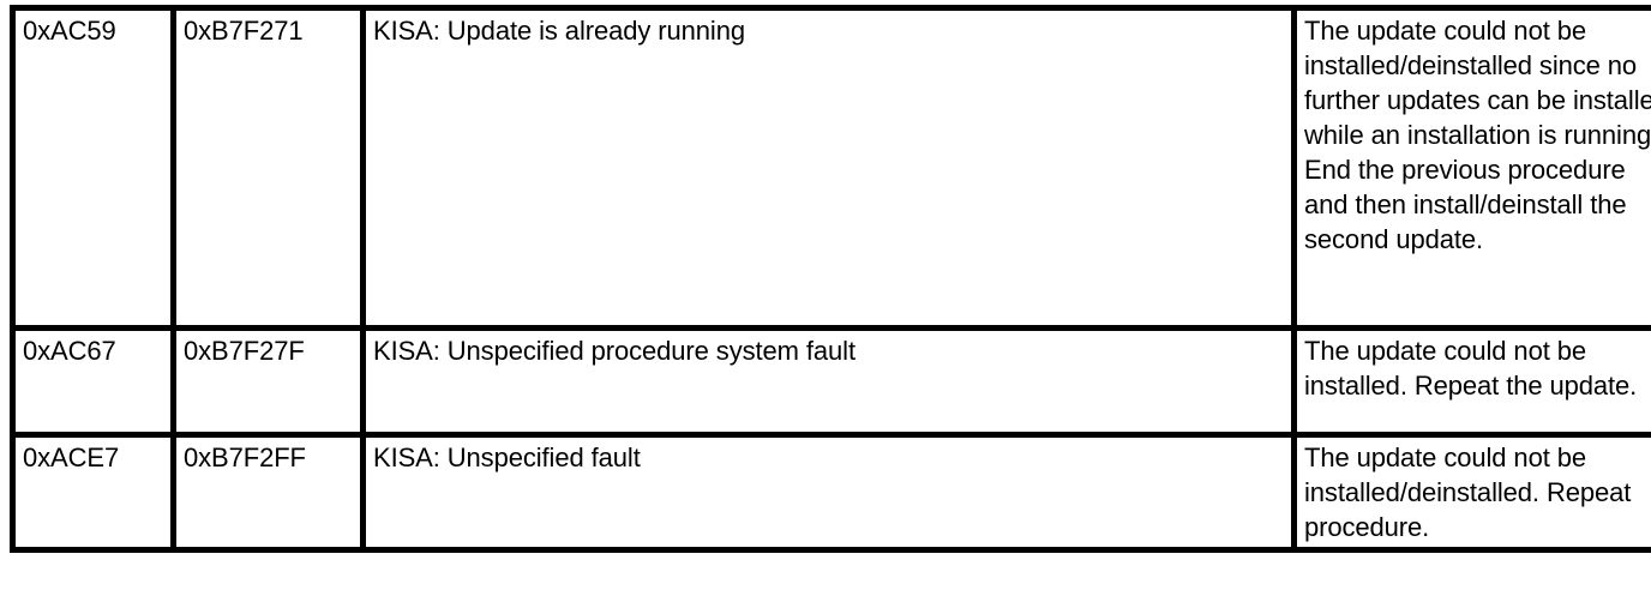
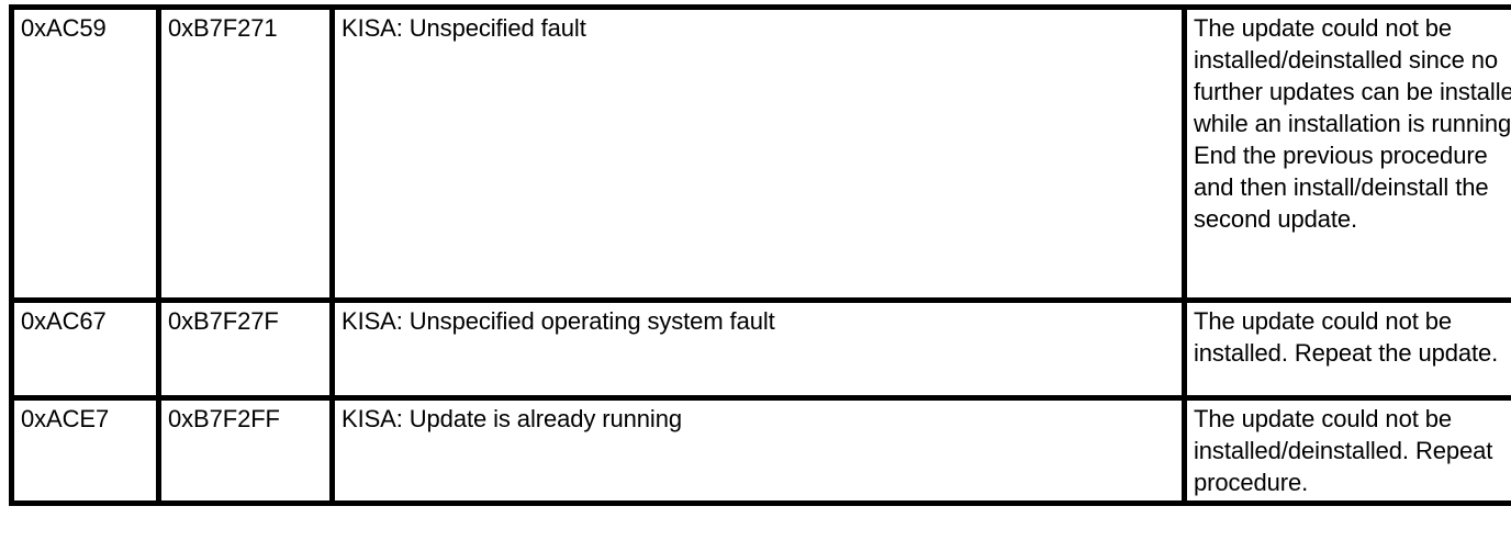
- 0xAC59	0xB7F271	KISA: Update is already running	The update could not be installed/deinstalled since no further updates can be installe while an installation is running End the previous procedure and then install/deinstall the second update.
+ 0xAC59	0xB7F271	KISA: Unspecified fault	The update could not be installed/deinstalled since no further updates can be installe while an installation is running End the previous procedure and then install/deinstall the second update.
- 0xAC67	0xB7F27F	KISA: Unspecified procedure system fault	The update could not be installed. Repeat the update.
+ 0xAC67	0xB7F27F	KISA: Unspecified operating system fault	The update could not be installed. Repeat the update.
- 0xACE7	0xB7F2FF	KISA: Unspecified fault	The update could not be installed/deinstalled. Repeat procedure.
+ 0xACE7	0xB7F2FF	KISA: Update is already running	The update could not be installed/deinstalled. Repeat procedure.
